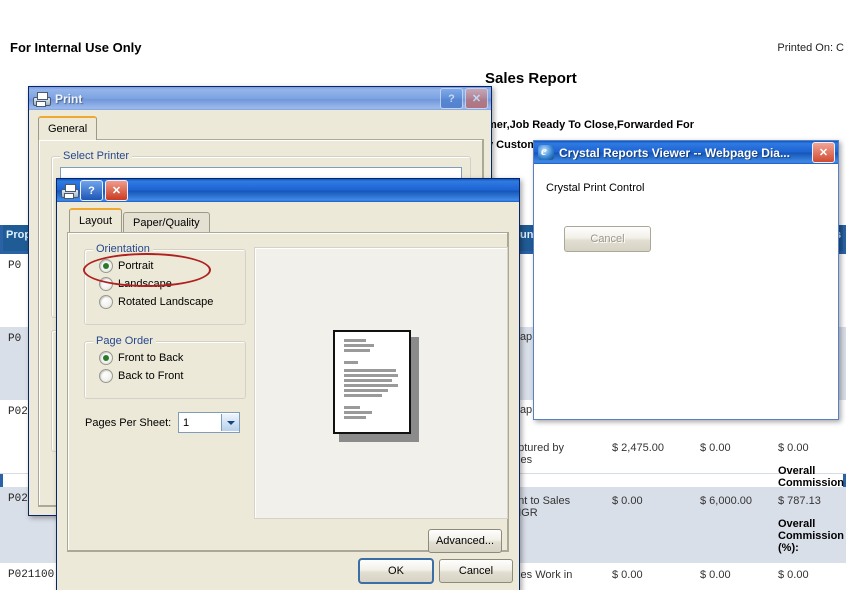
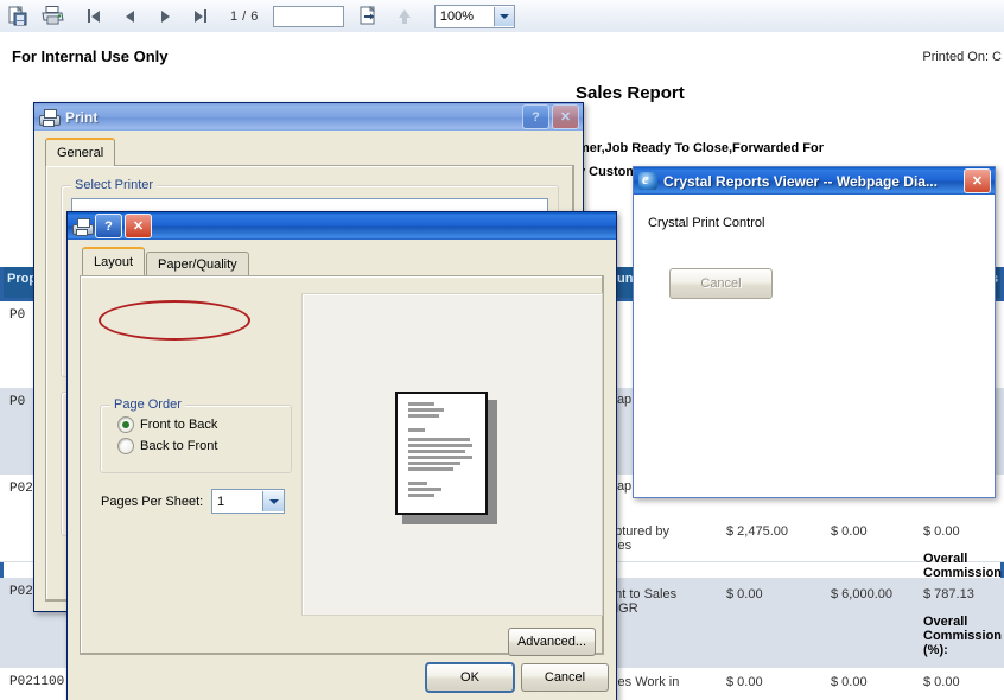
+ 1 / 6
+ 100%
  For Internal Use Only
  Printed On: C
  Sales Report
  er,Job Ready To Close,Forwarded For
  Custo
  Pro
  un
  P0
  P0
  P02
  ptured by
  $ 2,475.00
  $ 0.00
  $ 0.00
  Overall
  Commission
  P02
  nt to Sales
  $ 0.00
  $ 6,000.00
  $ 787.13
  Overall
  Commission
  (%):
  P021100
  es Work in
  $ 0.00
  $ 0.00
  $ 0.00
  Print
  ?
  ✕
  General
  Select Printer
  ?
  ✕
  Layout
  Paper/Quality
- Orientation
- Portrait
- Landscape
- Rotated Landscape
  Page Order
  Front to Back
  Back to Front
  Pages Per Sheet:
  1
  Advanced...
  OK
  Cancel
  Crystal Reports Viewer -- Webpage Dia...
  ✕
  Crystal Print Control
  Cancel
